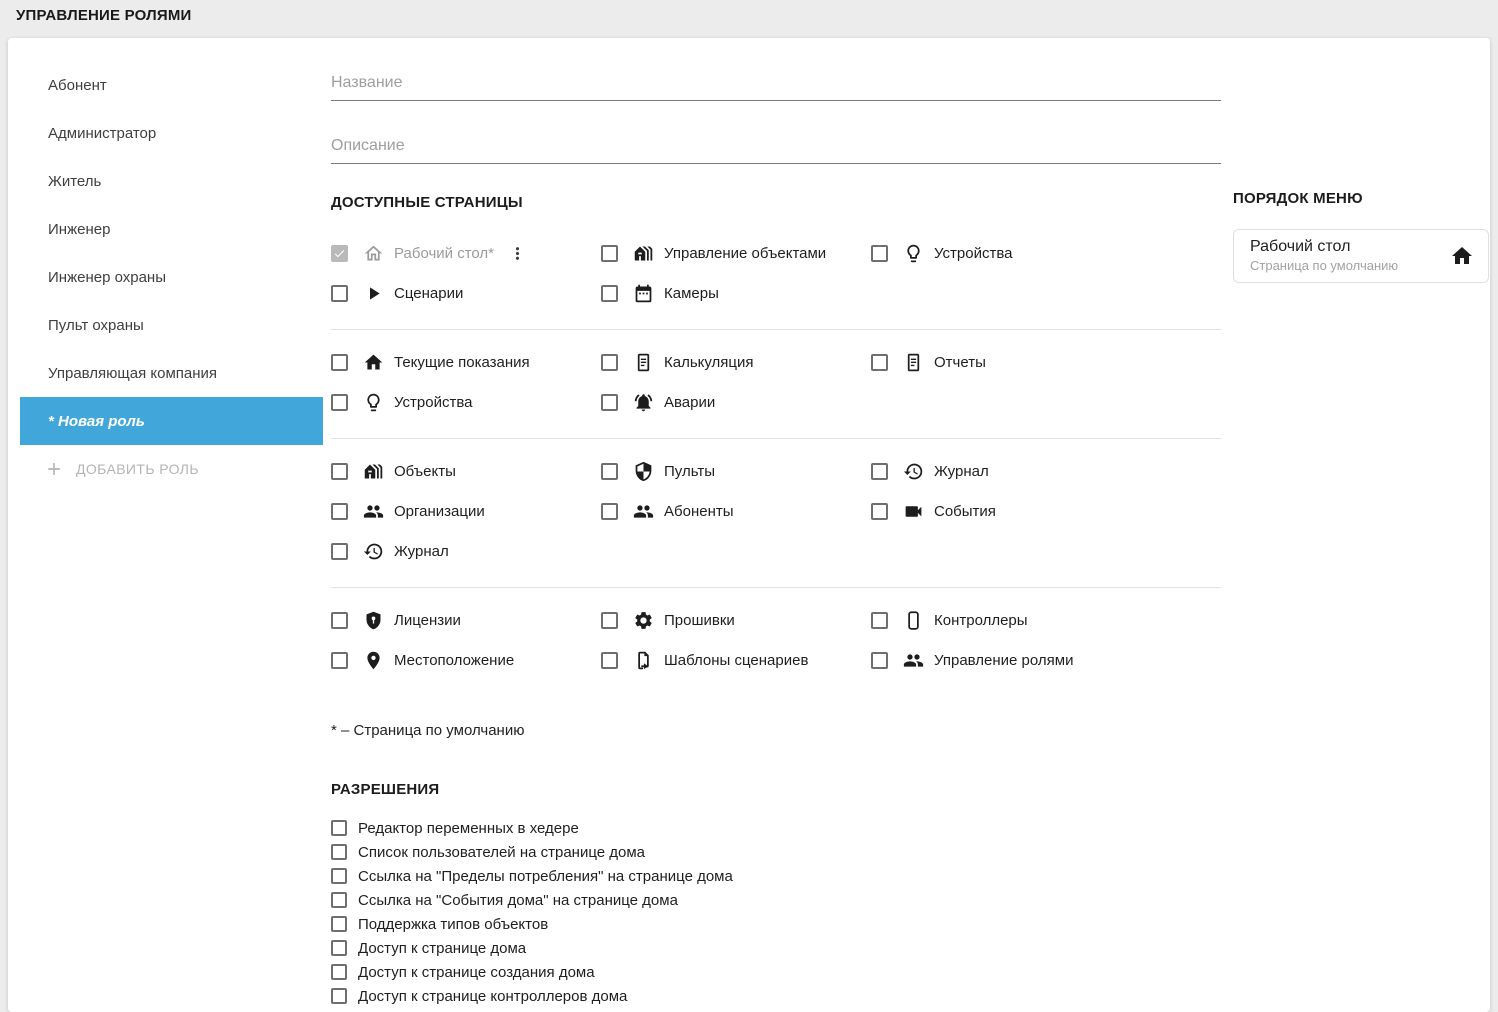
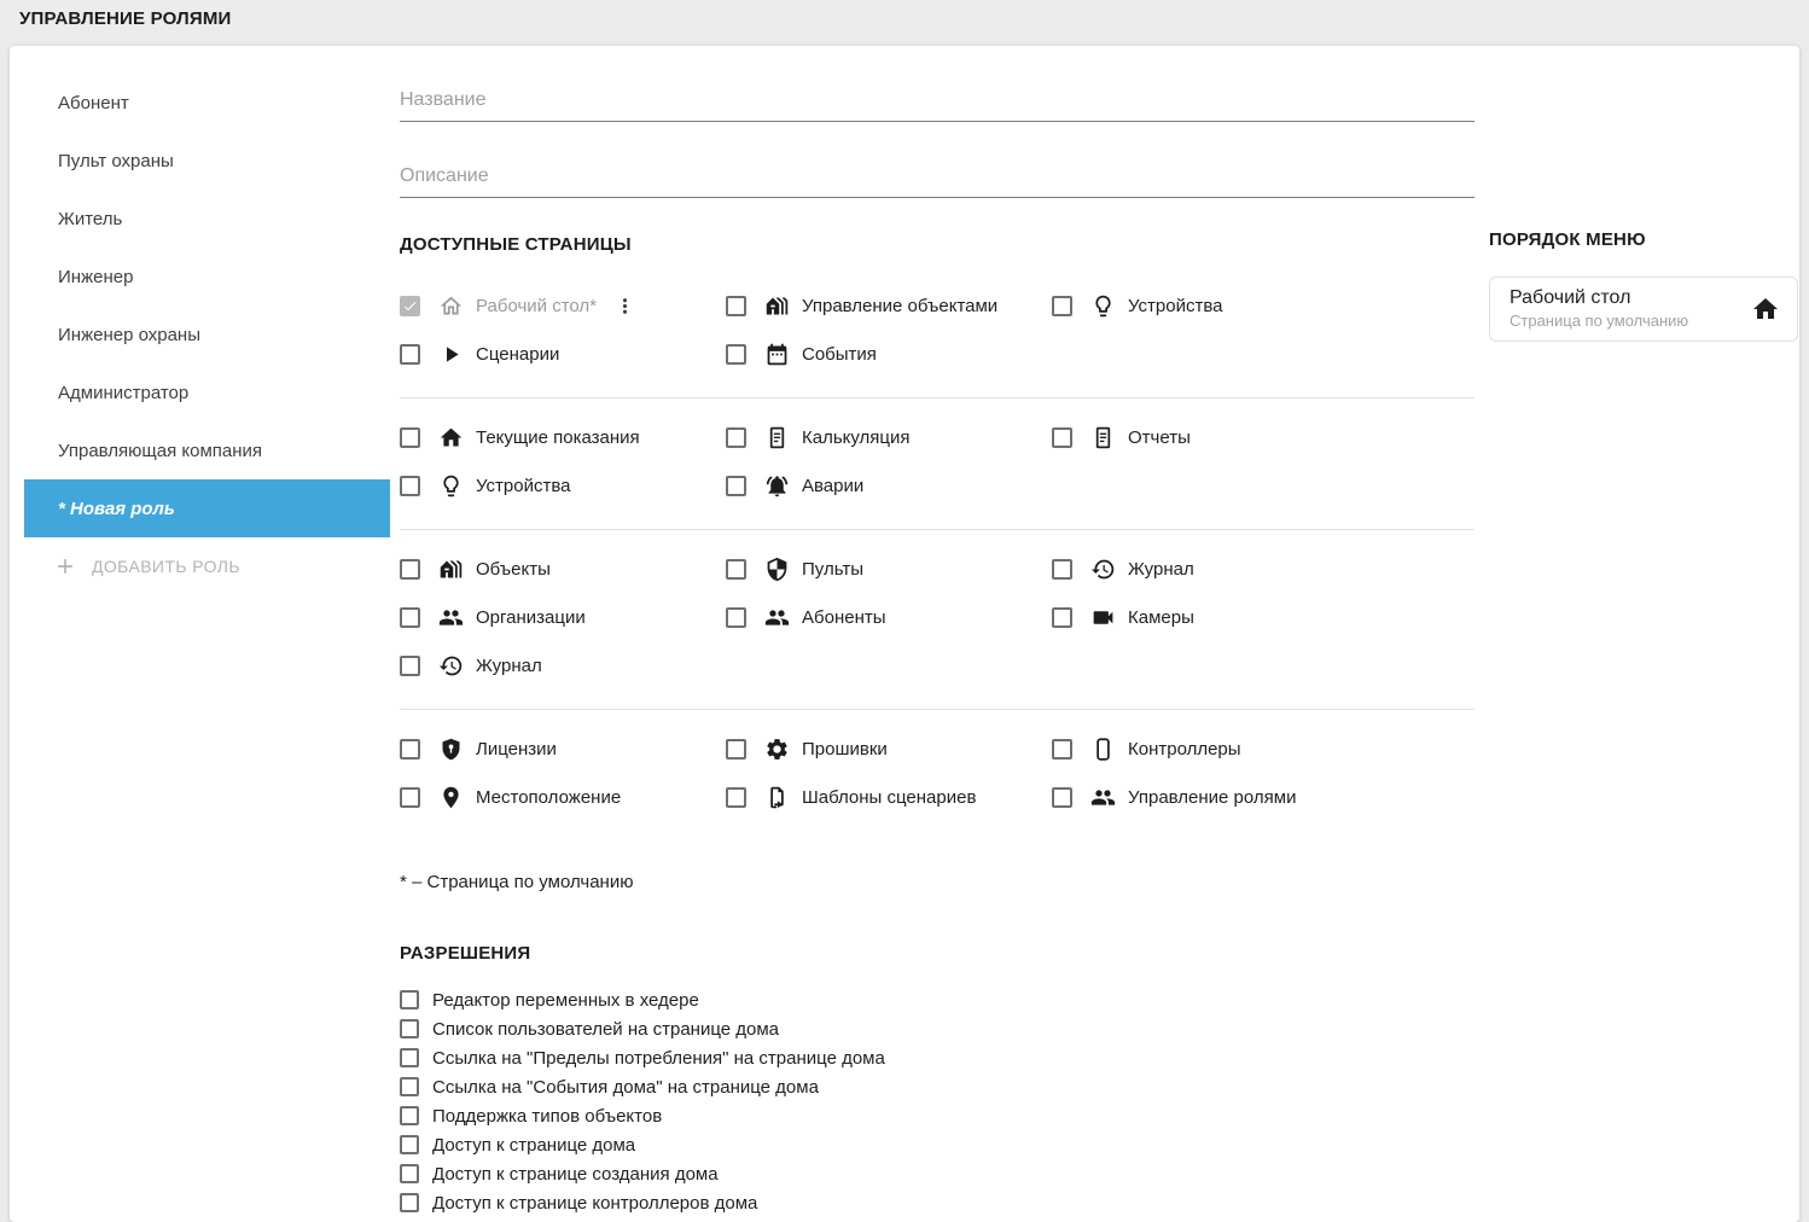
  УПРАВЛЕНИЕ РОЛЯМИ
  Абонент
- Администратор
+ Пульт охраны
  Житель
  Инженер
  Инженер охраны
- Пульт охраны
+ Администратор
  Управляющая компания
  * Новая роль
  ДОБАВИТЬ РОЛЬ
  Название
  Описание
  ДОСТУПНЫЕ СТРАНИЦЫ
  Рабочий стол*
  Управление объектами
  Устройства
  Сценарии
- Камеры
+ События
  Текущие показания
  Калькуляция
  Отчеты
  Устройства
  Аварии
  Объекты
  Пульты
  Журнал
  Организации
  Абоненты
- События
+ Камеры
  Журнал
  Лицензии
  Прошивки
  Контроллеры
  Местоположение
  Шаблоны сценариев
  Управление ролями
  * – Страница по умолчанию
  РАЗРЕШЕНИЯ
  Редактор переменных в хедере
  Список пользователей на странице дома
  Ссылка на "Пределы потребления" на странице дома
  Ссылка на "События дома" на странице дома
  Поддержка типов объектов
  Доступ к странице дома
  Доступ к странице создания дома
  Доступ к странице контроллеров дома
  ПОРЯДОК МЕНЮ
  Рабочий стол
  Страница по умолчанию
